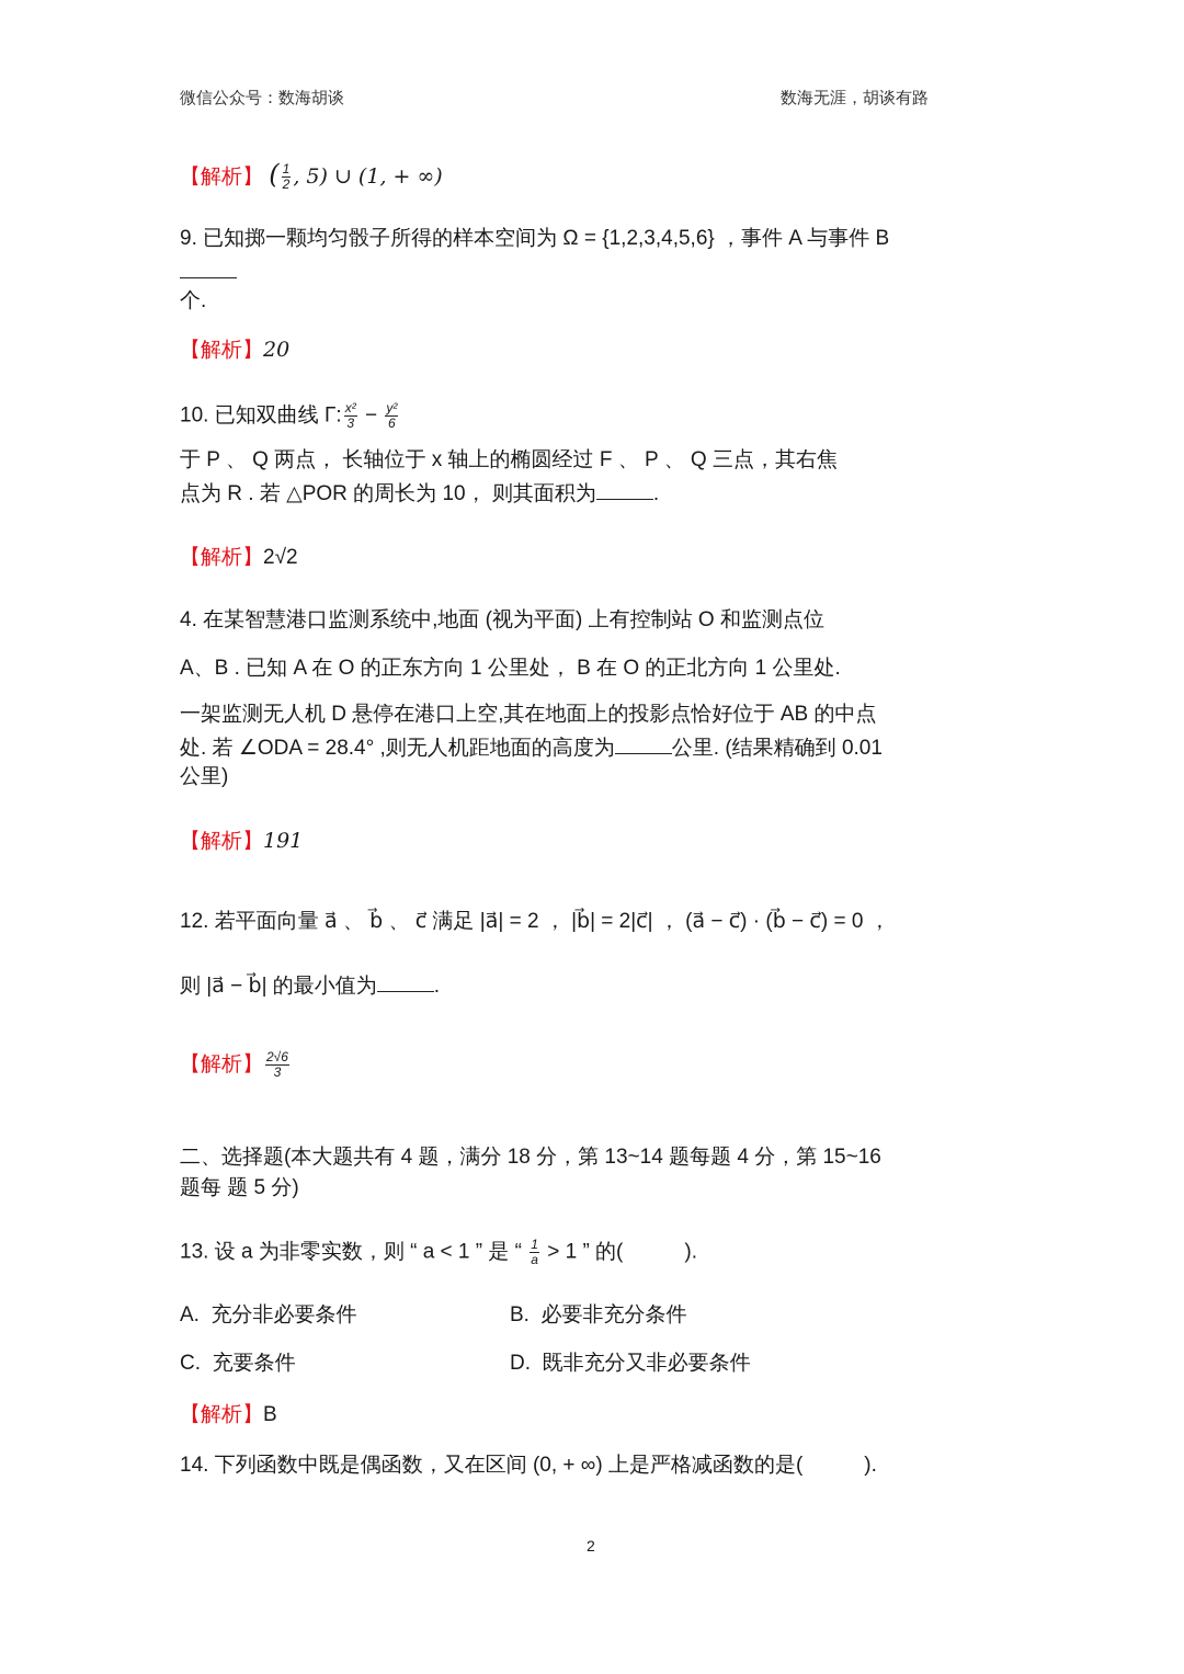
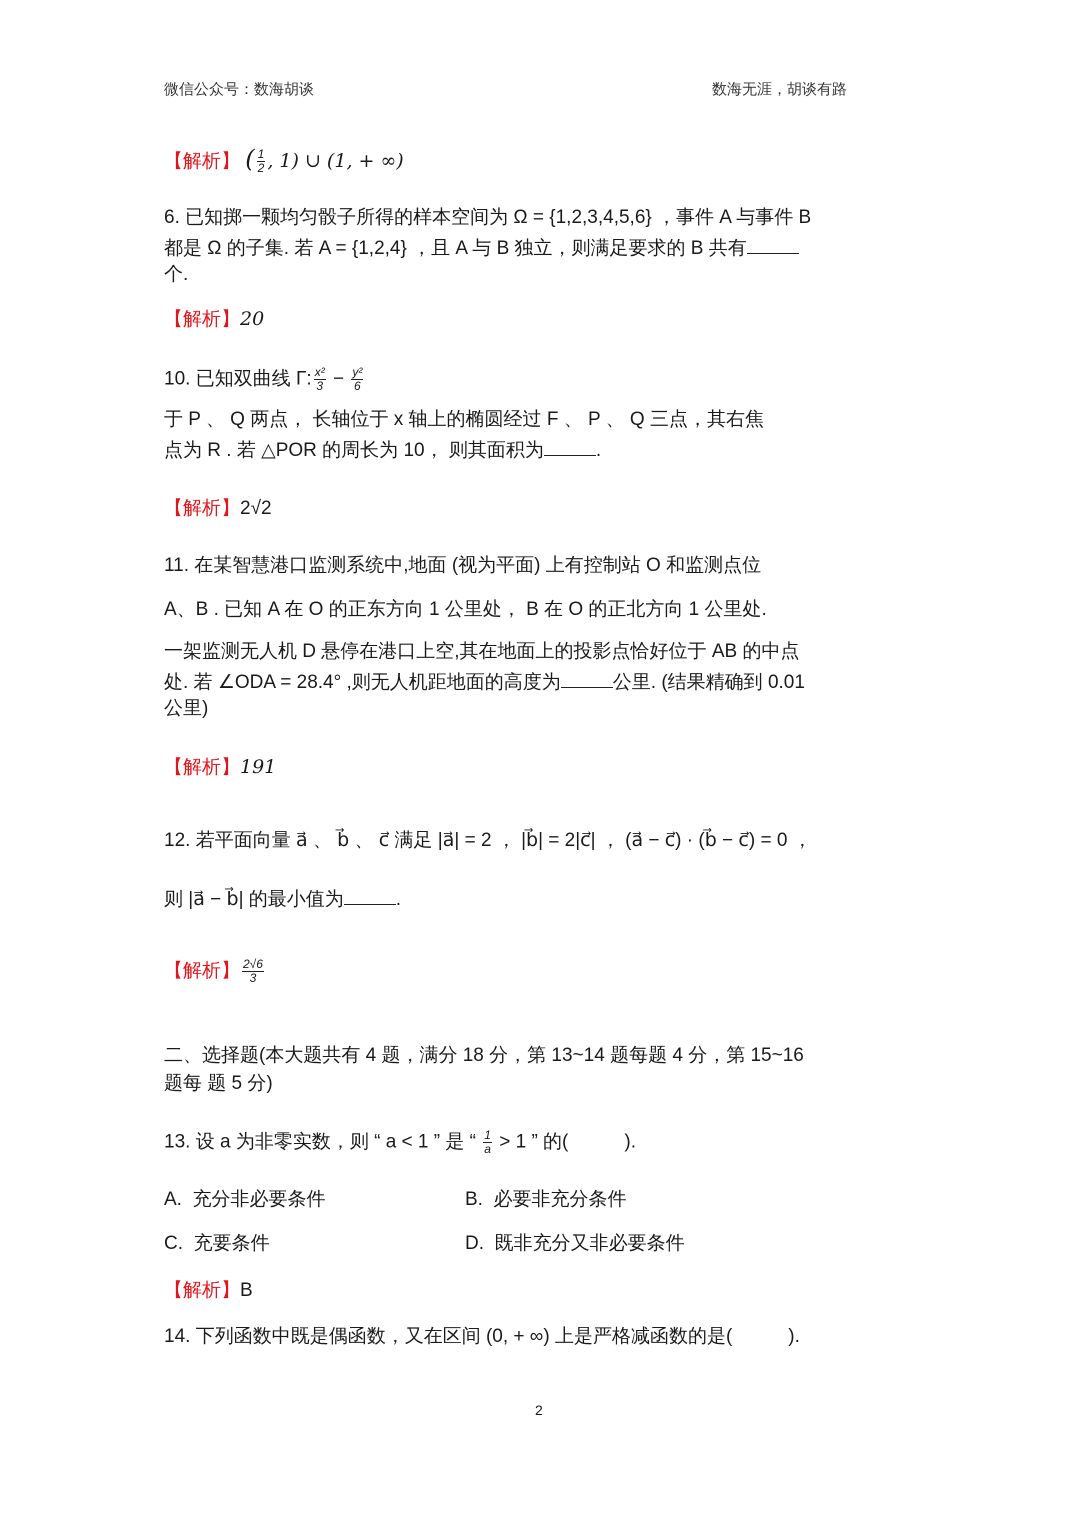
  微信公众号：数海胡谈
  数海无涯，胡谈有路
  【解析】 (
  1
  2
- , 5) ∪ (1, + ∞)
+ , 1) ∪ (1, + ∞)
- 9. 已知掷一颗均匀骰子所得的样本空间为 Ω = {1,2,3,4,5,6} ，事件 A 与事件 B
+ 6. 已知掷一颗均匀骰子所得的样本空间为 Ω = {1,2,3,4,5,6} ，事件 A 与事件 B
+ 都是 Ω 的子集. 若 A = {1,2,4} ，且 A 与 B 独立，则满足要求的 B 共有
  个.
  【解析】20
  10. 已知双曲线 Γ:
  x²
  3
  −
  y²
  6
  于 P 、 Q 两点， 长轴位于 x 轴上的椭圆经过 F 、 P 、 Q 三点，其右焦
  点为 R . 若 △POR 的周长为 10， 则其面积为 .
  【解析】2√2
- 4. 在某智慧港口监测系统中,地面 (视为平面) 上有控制站 O 和监测点位
+ 11. 在某智慧港口监测系统中,地面 (视为平面) 上有控制站 O 和监测点位
  A、B . 已知 A 在 O 的正东方向 1 公里处， B 在 O 的正北方向 1 公里处.
  一架监测无人机 D 悬停在港口上空,其在地面上的投影点恰好位于 AB 的中点
  处. 若 ∠ODA = 28.4° ,则无人机距地面的高度为 公里. (结果精确到 0.01
  公里)
  【解析】191
  12. 若平面向量 a⃗ 、 b⃗ 、 c⃗ 满足 |a⃗| = 2 ， |b⃗| = 2|c⃗| ， (a⃗ − c⃗) · (b⃗ − c⃗) = 0 ，
  则 |a⃗ − b⃗| 的最小值为 .
  【解析】
  2√6
  3
  二、选择题(本大题共有 4 题，满分 18 分，第 13~14 题每题 4 分，第 15~16
  题每 题 5 分)
  13. 设 a 为非零实数，则 “ a < 1 ” 是 “
  1
  a
  > 1 ” 的( ).
  A. 充分非必要条件
  B. 必要非充分条件
  C. 充要条件
  D. 既非充分又非必要条件
  【解析】B
  14. 下列函数中既是偶函数，又在区间 (0, + ∞) 上是严格减函数的是( ).
  2
